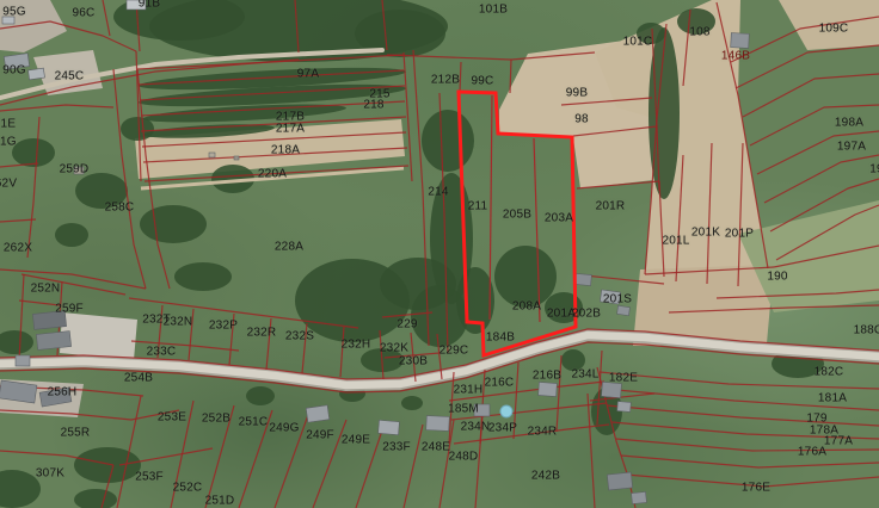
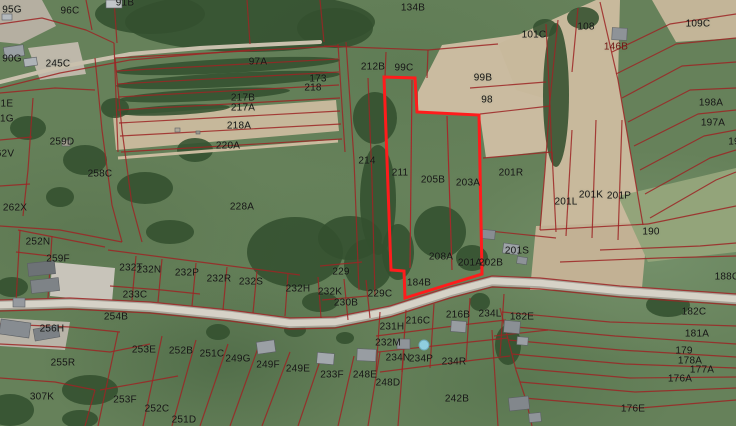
  95G
  96C
  91B
  90G
  245C
  259D
  258C
  262X
  97A
- 215
+ 173
  218
  217B
  217A
  218A
  220A
  228A
  214
  211
  205B
  203A
  212B
  99C
  99B
  98
- 101B
+ 134B
  101C
  108
  109C
  146B
  198A
  197A
  201R
  201L
  201K
  201P
  190
  201S
  208A
  201A
  202B
  184B
  229
  232H
  232K
  229C
  230B
  252N
  259F
  232T
  232N
  232P
  232R
  232S
  233C
  254B
  256H
  255R
  307K
  253E
  252B
  251C
  249G
  253F
  252C
  251D
  231H
  216C
  216B
  234L
- 185M
+ 232M
  234N
  234P
  234R
  249F
  249E
  233F
  248E
  248D
  242B
  188
  182C
  182E
  181A
  179
  178A
  177A
  176A
  176E
